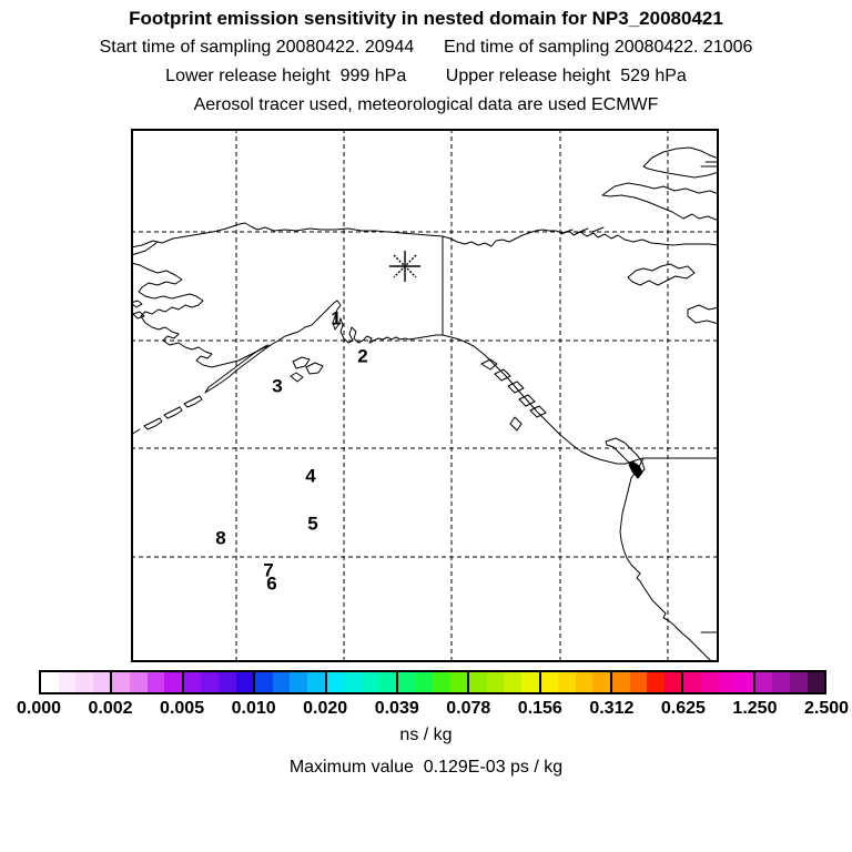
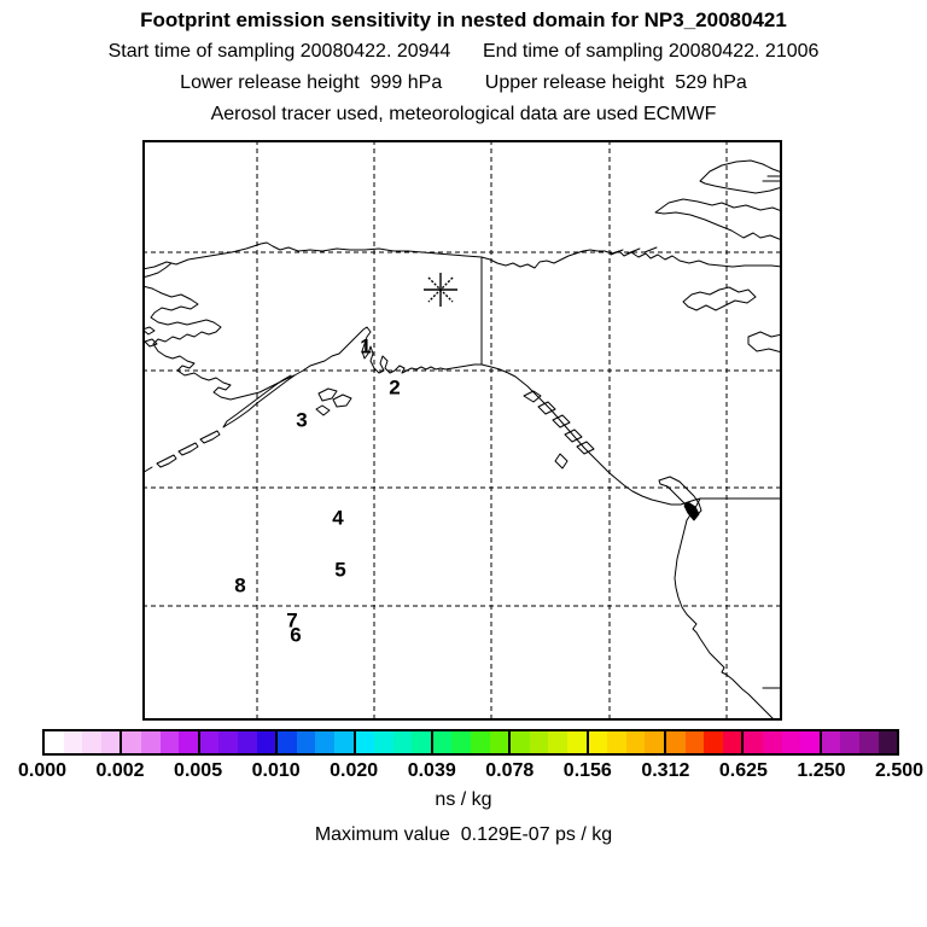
  Footprint emission sensitivity in nested domain for NP3_20080421
  Start time of sampling 20080422. 20944 End time of sampling 20080422. 21006
  Lower release height 999 hPa Upper release height 529 hPa
  Aerosol tracer used, meteorological data are used ECMWF
  1
  2
  3
  4
  5
  6
  7
  8
  0.000
  0.002
  0.005
  0.010
  0.020
  0.039
  0.078
  0.156
  0.312
  0.625
  1.250
  2.500
  ns / kg
- Maximum value 0.129E-03 ps / kg
+ Maximum value 0.129E-07 ps / kg
